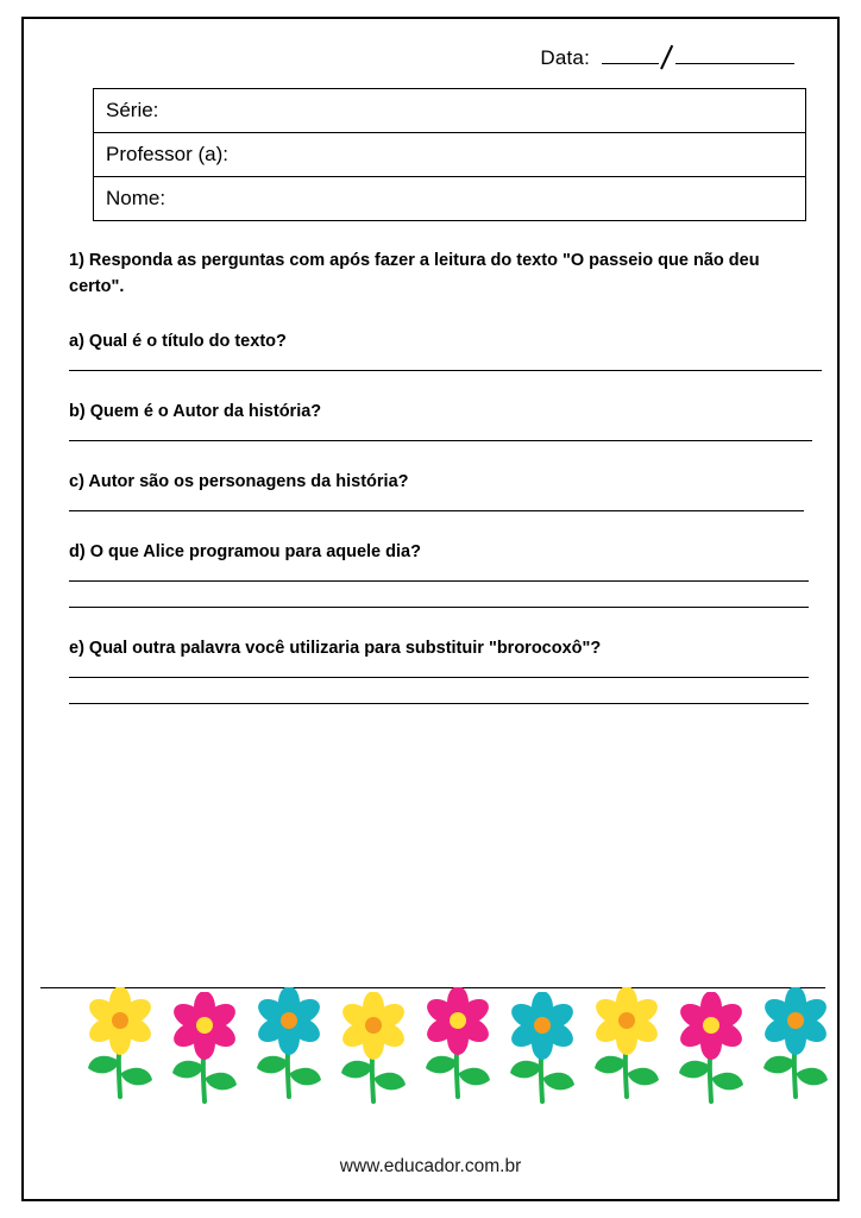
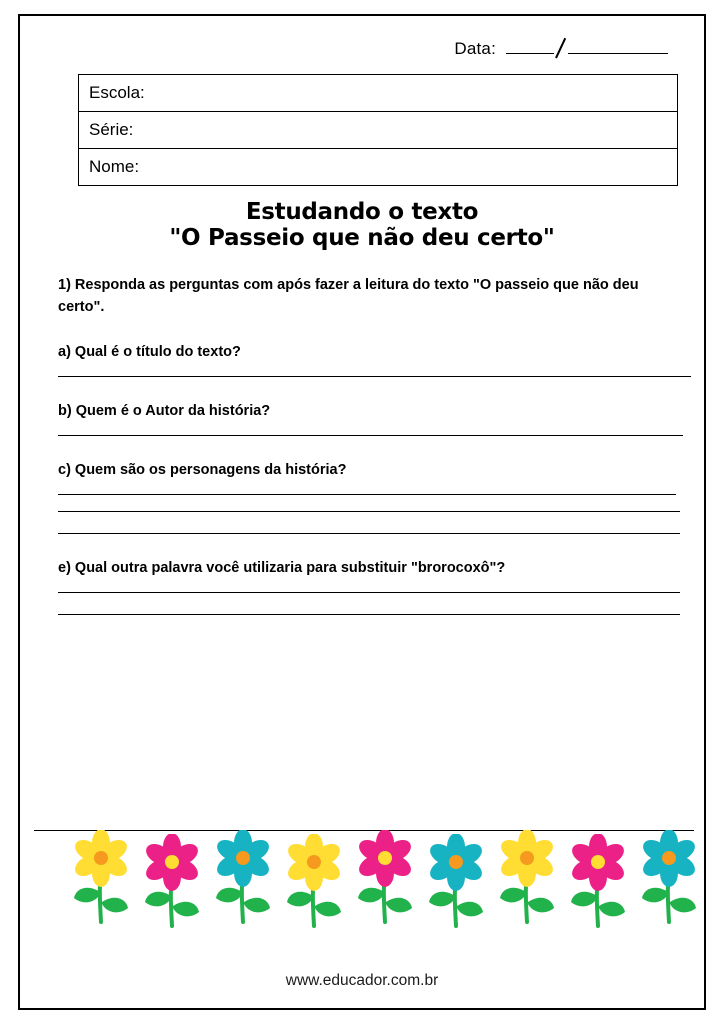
  Data:
+ Escola:
  Série:
- Professor (a):
  Nome:
+ Estudando o texto
+ "O Passeio que não deu certo"
  1) Responda as perguntas com após fazer a leitura do texto "O passeio que não deu certo".
  a) Qual é o título do texto?
  b) Quem é o Autor da história?
- c) Autor são os personagens da história?
+ c) Quem são os personagens da história?
- d) O que Alice programou para aquele dia?
  e) Qual outra palavra você utilizaria para substituir "brorocoxô"?
  www.educador.com.br
